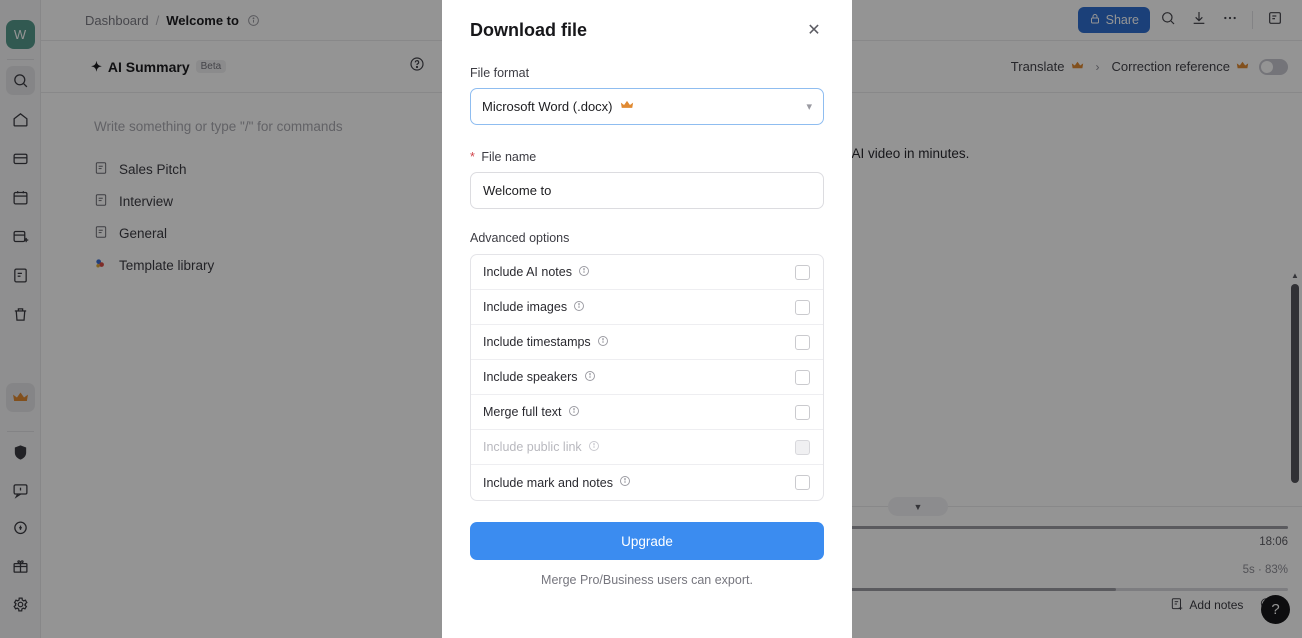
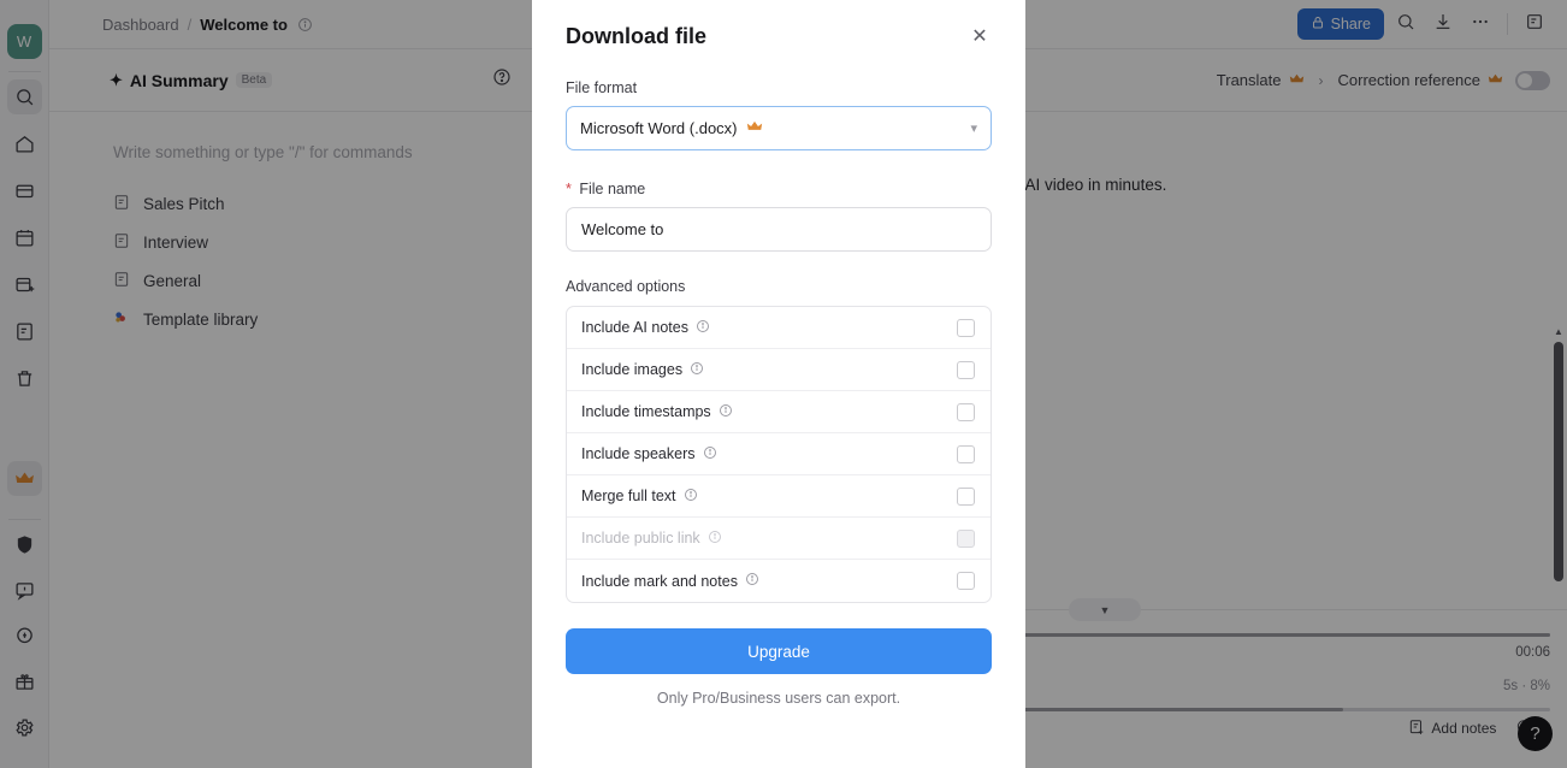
  W
  Dashboard
  /
  Welcome to
  Share
  ✦
  AI Summary
  Beta
  Translate
  ›
  Correction reference
  Write something or type "/" for commands
  Sales Pitch
  Interview
  General
  Template library
  AI video in minutes.
  ▲
  ▼
- 18:06
+ 00:06
- 5s · 83%
+ 5s · 8%
  Add notes
  ?
  Download file
  ✕
  File format
  Microsoft Word (.docx)
  ▾
  * File name
  Welcome to
  Advanced options
  Include AI notes
  Include images
  Include timestamps
  Include speakers
  Merge full text
  Include public link
  Include mark and notes
  Upgrade
- Merge Pro/Business users can export.
+ Only Pro/Business users can export.
